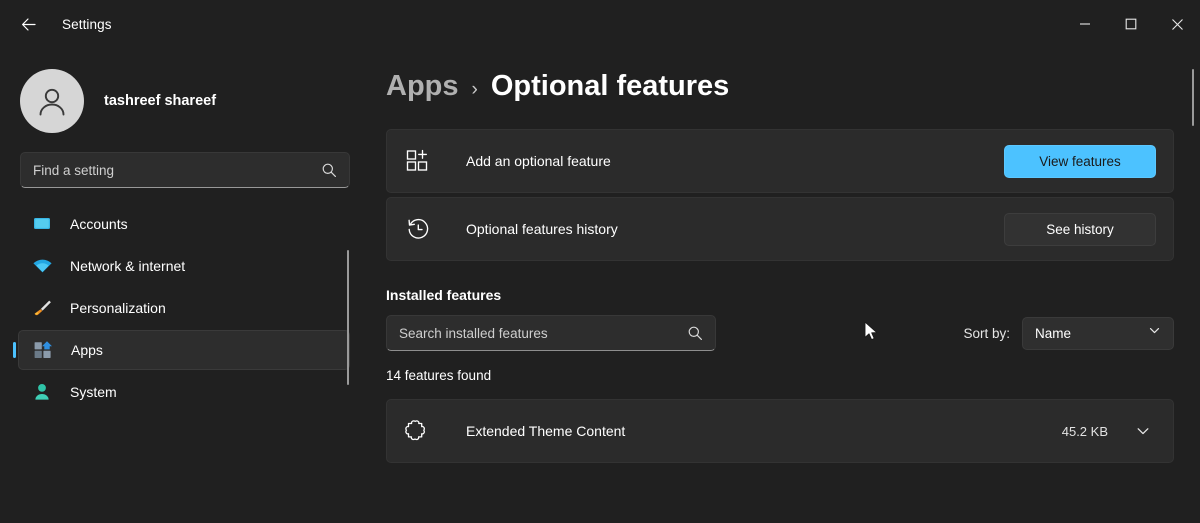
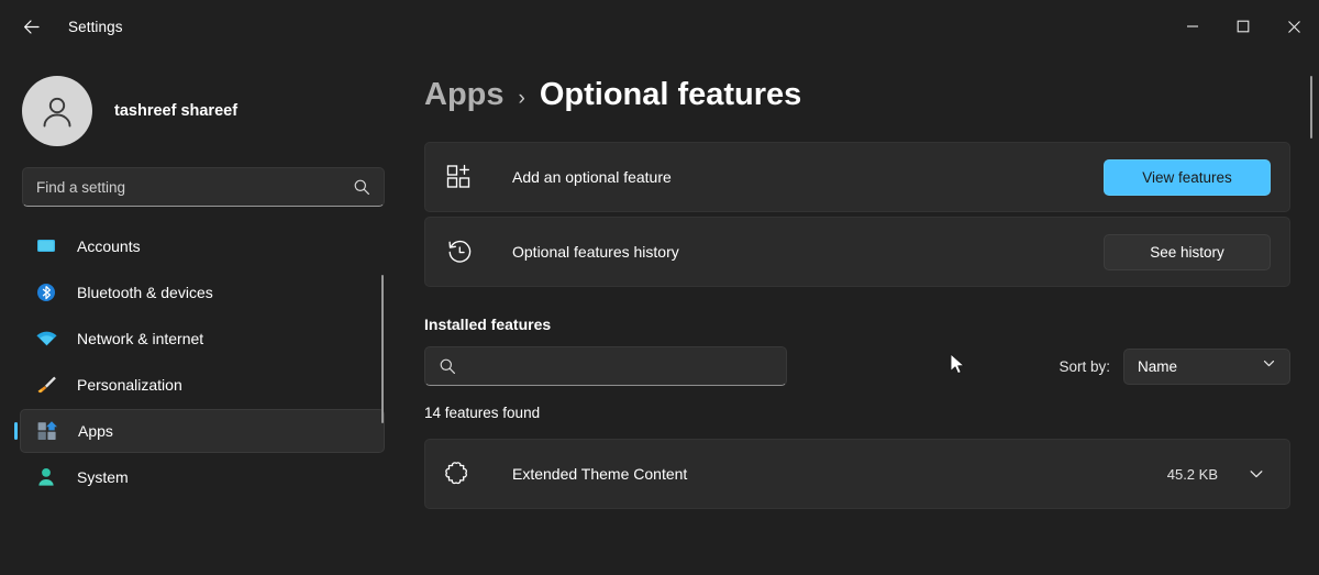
  Settings
  tashreef shareef
  Find a setting
  Accounts
+ Bluetooth & devices
  Network & internet
  Personalization
  Apps
  System
  Apps
  ›
  Optional features
  Add an optional feature
  View features
  Optional features history
  See history
  Installed features
- Search installed features
  Sort by:
  Name
  14 features found
  Extended Theme Content
  45.2 KB
